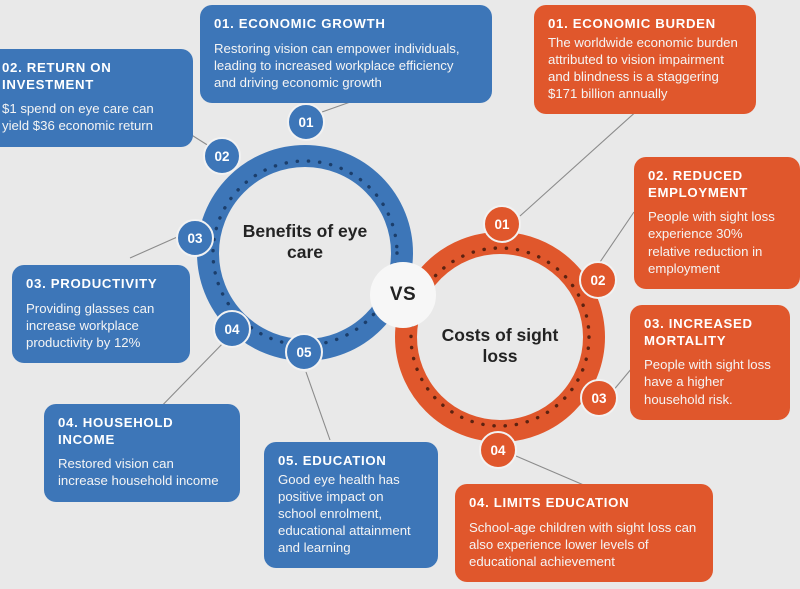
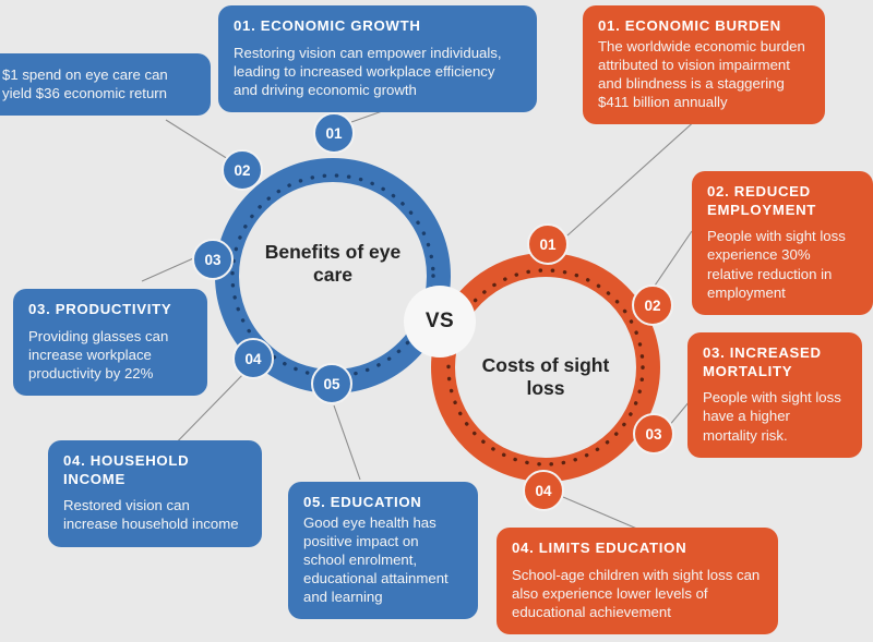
  Benefits of eye care
  Costs of sight loss
  VS
  01
  02
  03
  04
  05
  01
  02
  03
  04
  01. ECONOMIC GROWTH
  Restoring vision can empower individuals, leading to increased workplace efficiency and driving economic growth
- 02. RETURN ON INVESTMENT
  $1 spend on eye care can yield $36 economic return
  03. PRODUCTIVITY
- Providing glasses can increase workplace productivity by 12%
+ Providing glasses can increase workplace productivity by 22%
  04. HOUSEHOLD INCOME
  Restored vision can increase household income
  05. EDUCATION
  Good eye health has positive impact on school enrolment, educational attainment and learning
  01. ECONOMIC BURDEN
- The worldwide economic burden attributed to vision impairment and blindness is a staggering $171 billion annually
+ The worldwide economic burden attributed to vision impairment and blindness is a staggering $411 billion annually
  02. REDUCED EMPLOYMENT
  People with sight loss experience 30% relative reduction in employment
  03. INCREASED MORTALITY
- People with sight loss have a higher household risk.
+ People with sight loss have a higher mortality risk.
  04. LIMITS EDUCATION
  School-age children with sight loss can also experience lower levels of educational achievement
